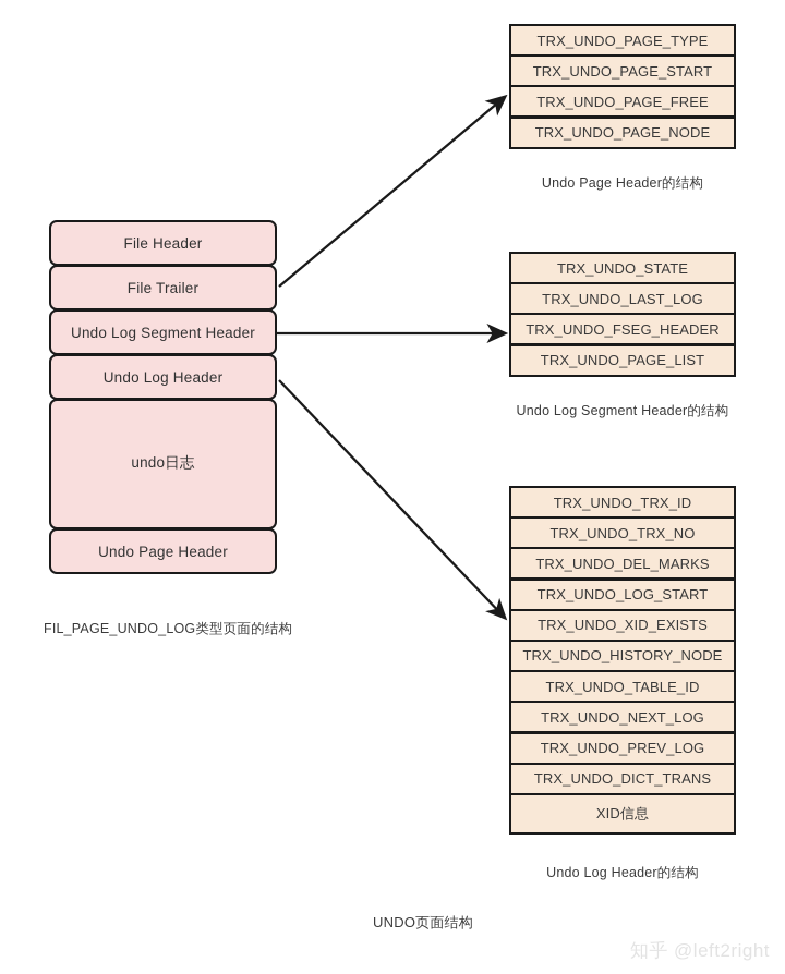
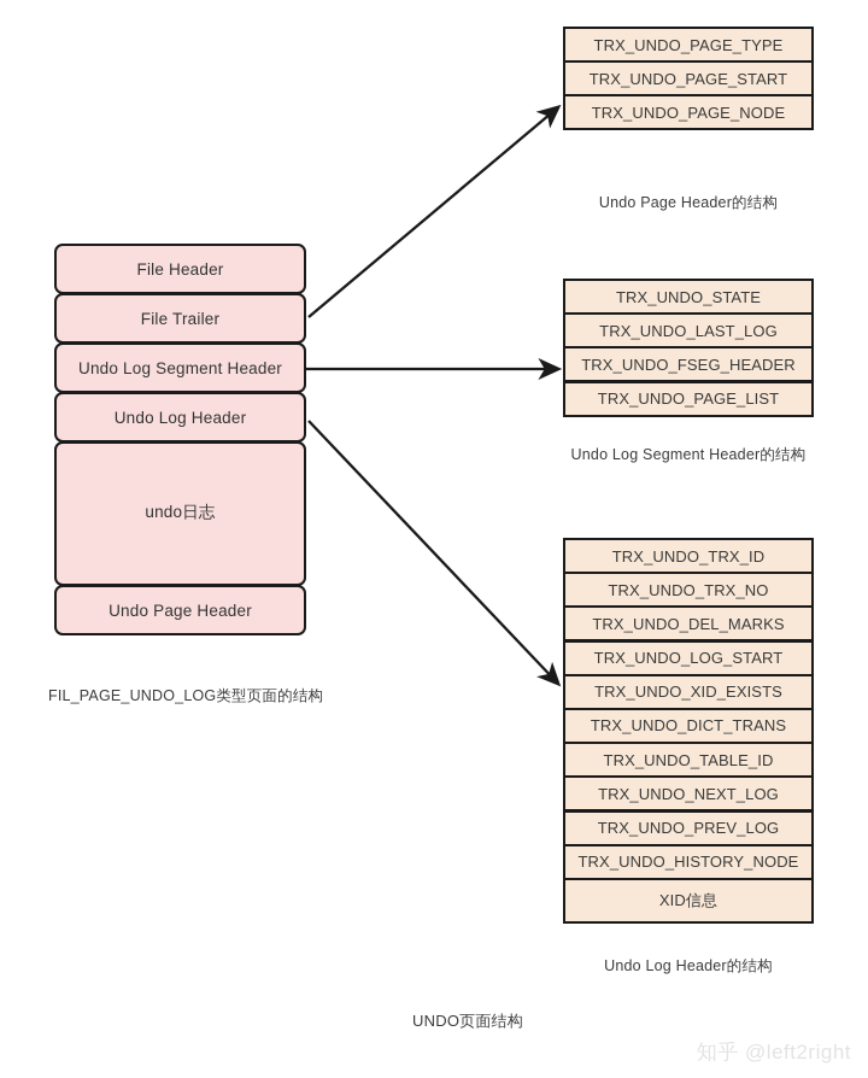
  File Header
  File Trailer
  Undo Log Segment Header
  Undo Log Header
  undo日志
  Undo Page Header
  FIL_PAGE_UNDO_LOG类型页面的结构
  TRX_UNDO_PAGE_TYPE
  TRX_UNDO_PAGE_START
- TRX_UNDO_PAGE_FREE
  TRX_UNDO_PAGE_NODE
  Undo Page Header的结构
  TRX_UNDO_STATE
  TRX_UNDO_LAST_LOG
  TRX_UNDO_FSEG_HEADER
  TRX_UNDO_PAGE_LIST
  Undo Log Segment Header的结构
  TRX_UNDO_TRX_ID
  TRX_UNDO_TRX_NO
  TRX_UNDO_DEL_MARKS
  TRX_UNDO_LOG_START
  TRX_UNDO_XID_EXISTS
- TRX_UNDO_HISTORY_NODE
+ TRX_UNDO_DICT_TRANS
  TRX_UNDO_TABLE_ID
  TRX_UNDO_NEXT_LOG
  TRX_UNDO_PREV_LOG
- TRX_UNDO_DICT_TRANS
+ TRX_UNDO_HISTORY_NODE
  XID信息
  Undo Log Header的结构
  UNDO页面结构
  知乎 @left2right
